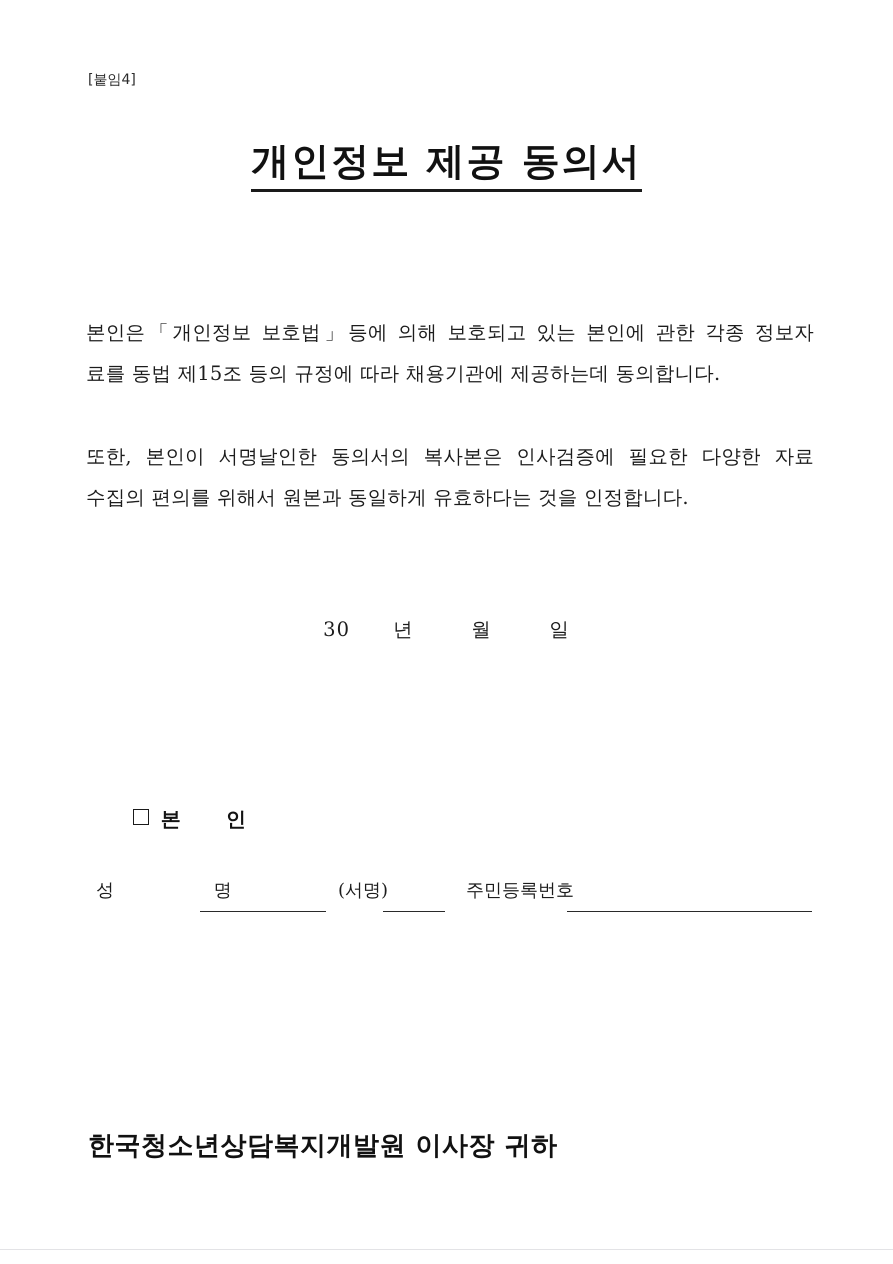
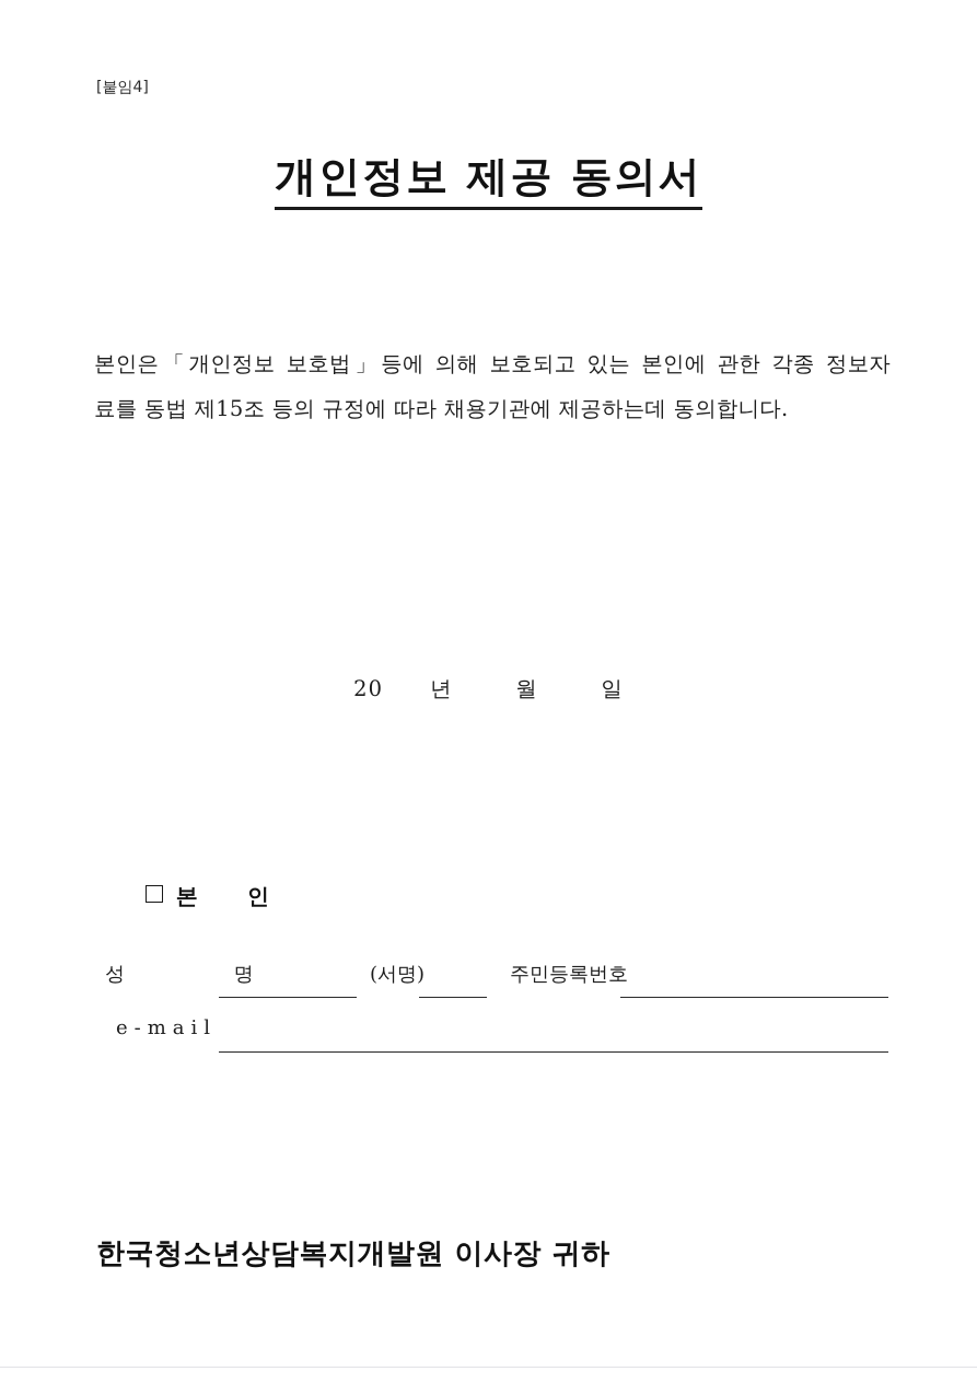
  [붙임4]
  개인정보 제공 동의서
  본인은「개인정보 보호법」등에 의해 보호되고 있는 본인에 관한 각종 정보자
  료를 동법 제15조 등의 규정에 따라 채용기관에 제공하는데 동의합니다.
- 또한, 본인이 서명날인한 동의서의 복사본은 인사검증에 필요한 다양한 자료
- 수집의 편의를 위해서 원본과 동일하게 유효하다는 것을 인정합니다.
- 30 년 월 일
+ 20 년 월 일
  본 인
  성 명
  (서명)
  주민등록번호
+ e-mail
  한국청소년상담복지개발원 이사장 귀하
